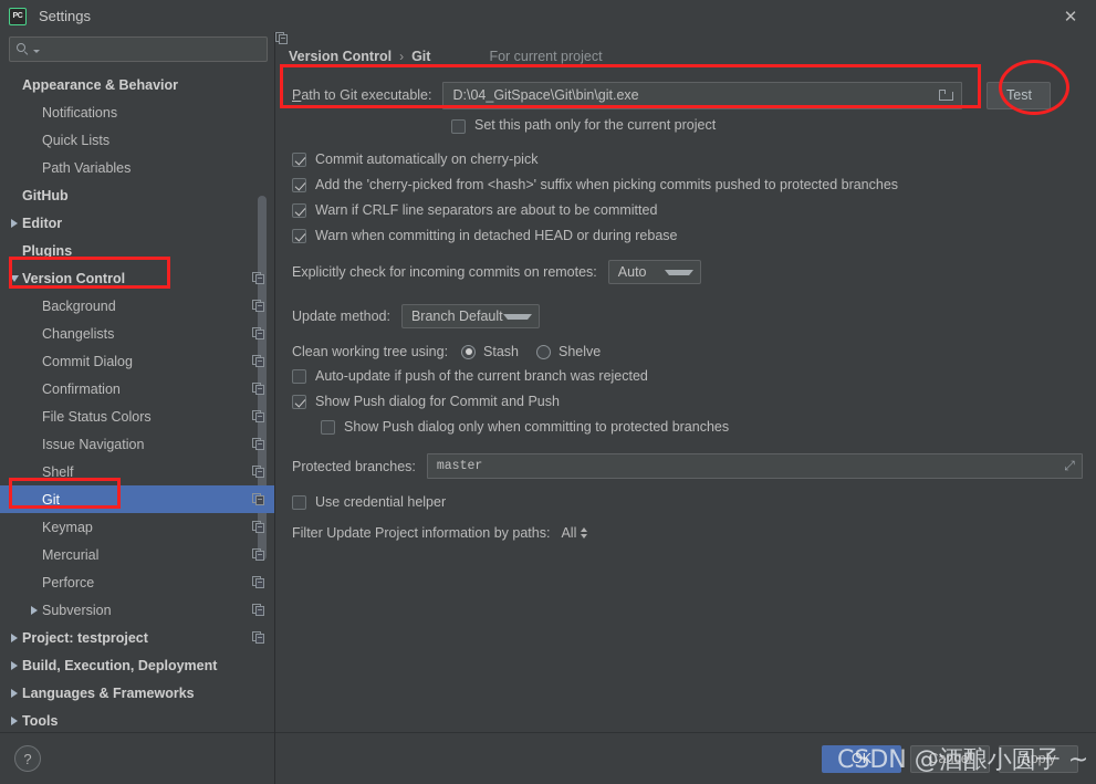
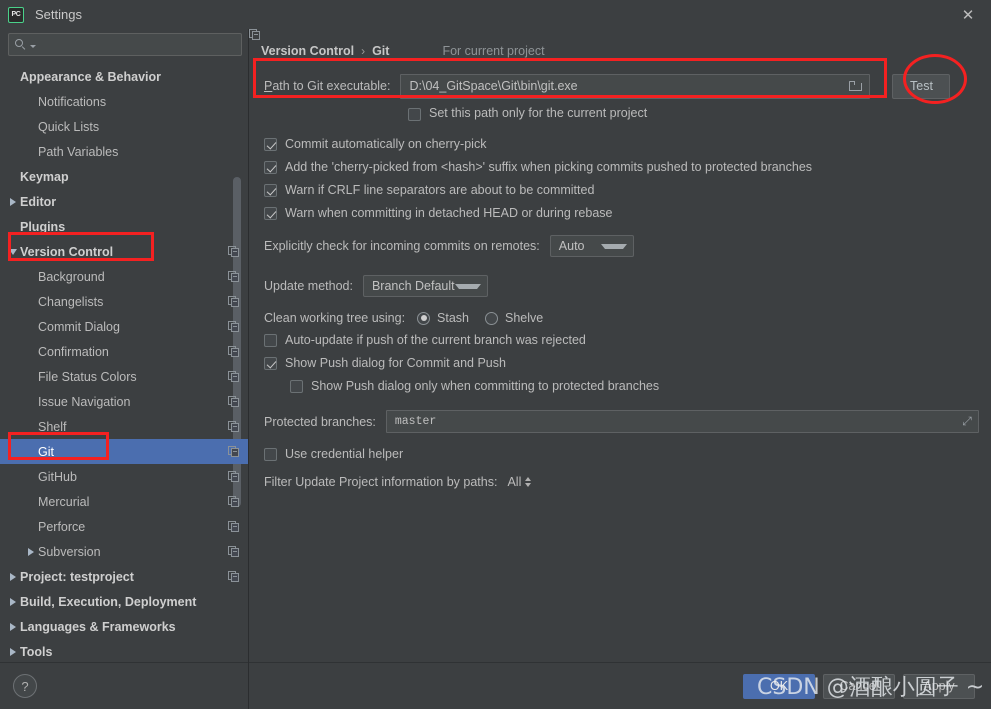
  Settings
  ✕
  Appearance & Behavior
  Notifications
  Quick Lists
  Path Variables
- GitHub
+ Keymap
  Editor
  Plugins
  Version Control
  Background
  Changelists
  Commit Dialog
  Confirmation
  File Status Colors
  Issue Navigation
  Shelf
  Git
- Keymap
+ GitHub
  Mercurial
  Perforce
  Subversion
  Project: testproject
  Build, Execution, Deployment
  Languages & Frameworks
  Tools
  ?
  Version Control
  ›
  Git
  For current project
  Path to Git executable:
  D:\04_GitSpace\Git\bin\git.exe
  Test
  Set this path only for the current project
  Commit automatically on cherry-pick
  Add the 'cherry-picked from <hash>' suffix when picking commits pushed to protected branches
  Warn if CRLF line separators are about to be committed
  Warn when committing in detached HEAD or during rebase
  Explicitly check for incoming commits on remotes:
  Auto
  Update method:
  Branch Default
  Clean working tree using:
  Stash
  Shelve
  Auto-update if push of the current branch was rejected
  Show Push dialog for Commit and Push
  Show Push dialog only when committing to protected branches
  Protected branches:
  master
  ⤢
  Use credential helper
  Filter Update Project information by paths:
  All
  OK
  Cancel
  Apply
  CSDN @酒酿小圆子 ~
